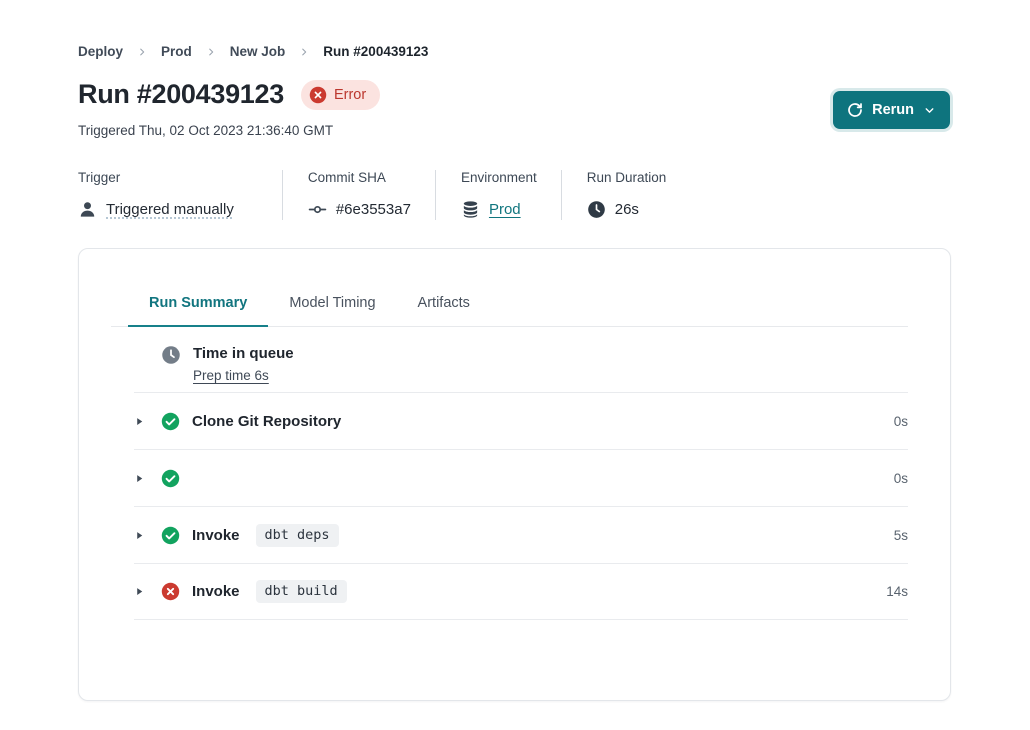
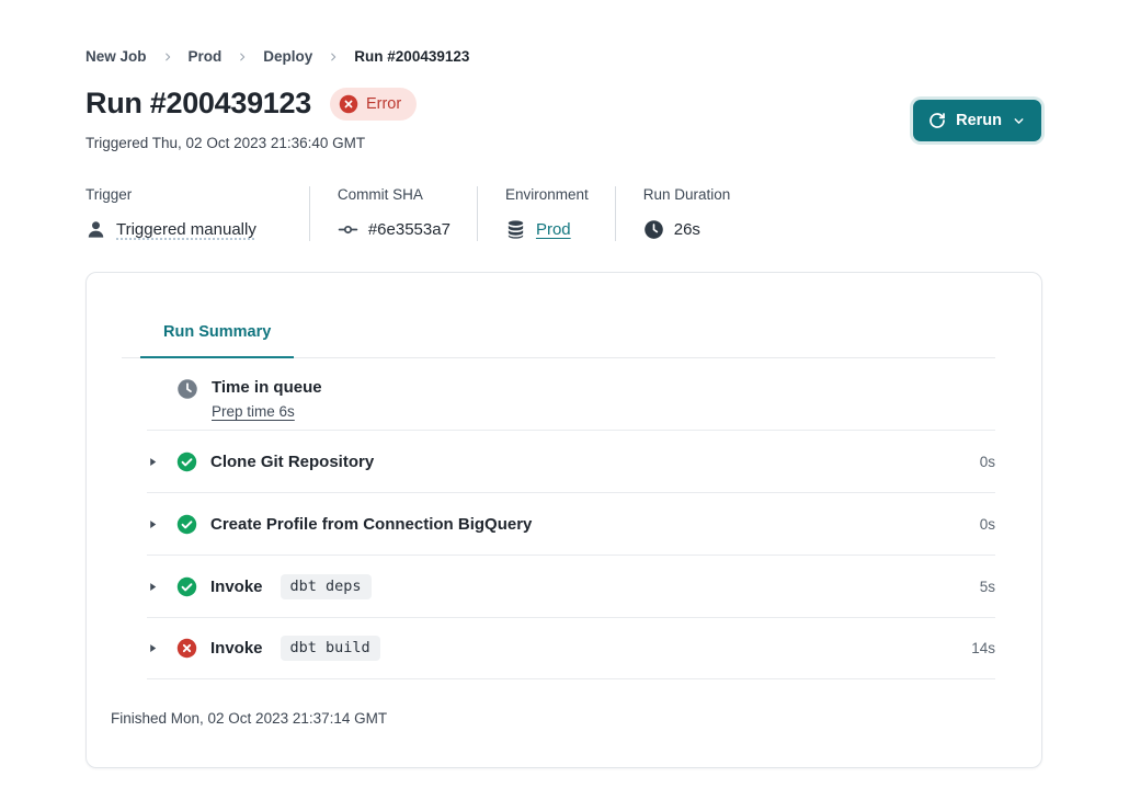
- Deploy
+ New Job
  Prod
- New Job
+ Deploy
  Run #200439123
  Run #200439123
  Error
  Triggered Thu, 02 Oct 2023 21:36:40 GMT
  Rerun
  Trigger
  Triggered manually
  Commit SHA
  #6e3553a7
  Environment
  Prod
  Run Duration
  26s
  Run Summary
- Model Timing
- Artifacts
  Time in queue
  Prep time 6s
  Clone Git Repository
  0s
+ Create Profile from Connection BigQuery
  0s
  Invoke
  dbt deps
  5s
  Invoke
  dbt build
  14s
+ Finished Mon, 02 Oct 2023 21:37:14 GMT
